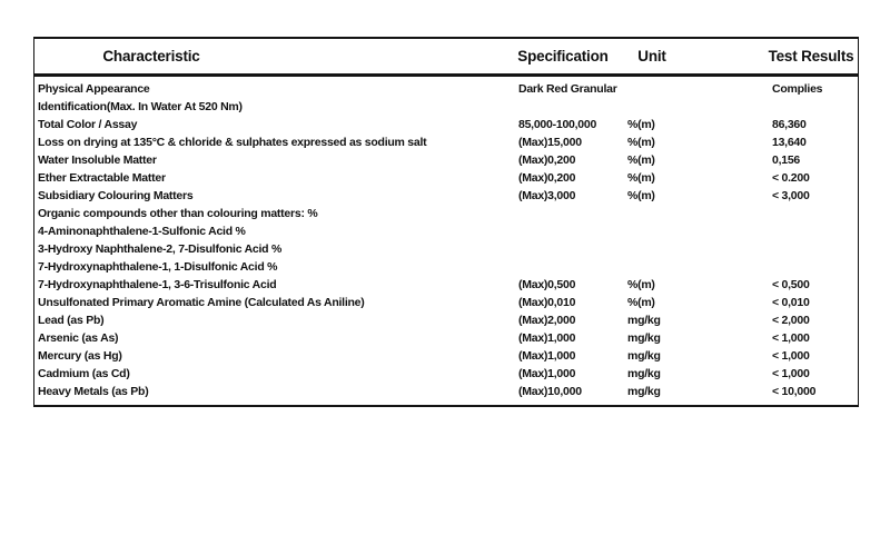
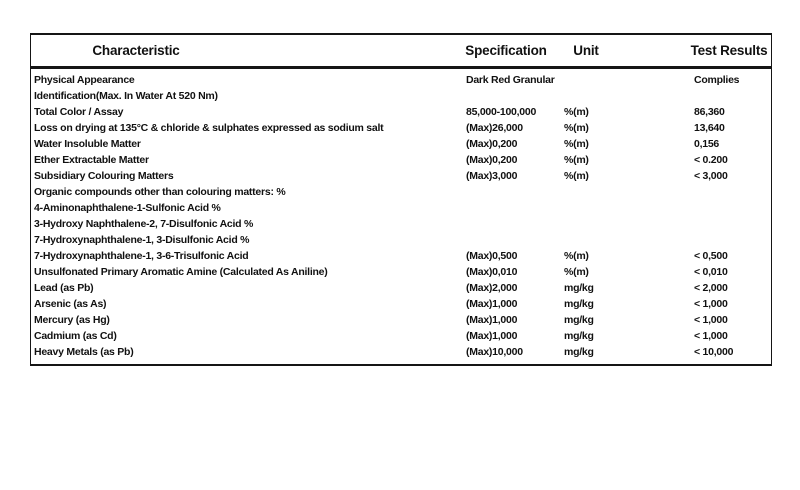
  Characteristic
  Specification
  Unit
  Test Results
  Physical Appearance
  Dark Red Granular
  Complies
  Identification(Max. In Water At 520 Nm)
  Total Color / Assay
  85,000-100,000
  %(m)
  86,360
  Loss on drying at 135°C & chloride & sulphates expressed as sodium salt
- (Max)15,000
+ (Max)26,000
  %(m)
  13,640
  Water Insoluble Matter
  (Max)0,200
  %(m)
  0,156
  Ether Extractable Matter
  (Max)0,200
  %(m)
  < 0.200
  Subsidiary Colouring Matters
  (Max)3,000
  %(m)
  < 3,000
  Organic compounds other than colouring matters: %
  4-Aminonaphthalene-1-Sulfonic Acid %
  3-Hydroxy Naphthalene-2, 7-Disulfonic Acid %
- 7-Hydroxynaphthalene-1, 1-Disulfonic Acid %
+ 7-Hydroxynaphthalene-1, 3-Disulfonic Acid %
  7-Hydroxynaphthalene-1, 3-6-Trisulfonic Acid
  (Max)0,500
  %(m)
  < 0,500
  Unsulfonated Primary Aromatic Amine (Calculated As Aniline)
  (Max)0,010
  %(m)
  < 0,010
  Lead (as Pb)
  (Max)2,000
  mg/kg
  < 2,000
  Arsenic (as As)
  (Max)1,000
  mg/kg
  < 1,000
  Mercury (as Hg)
  (Max)1,000
  mg/kg
  < 1,000
  Cadmium (as Cd)
  (Max)1,000
  mg/kg
  < 1,000
  Heavy Metals (as Pb)
  (Max)10,000
  mg/kg
  < 10,000
